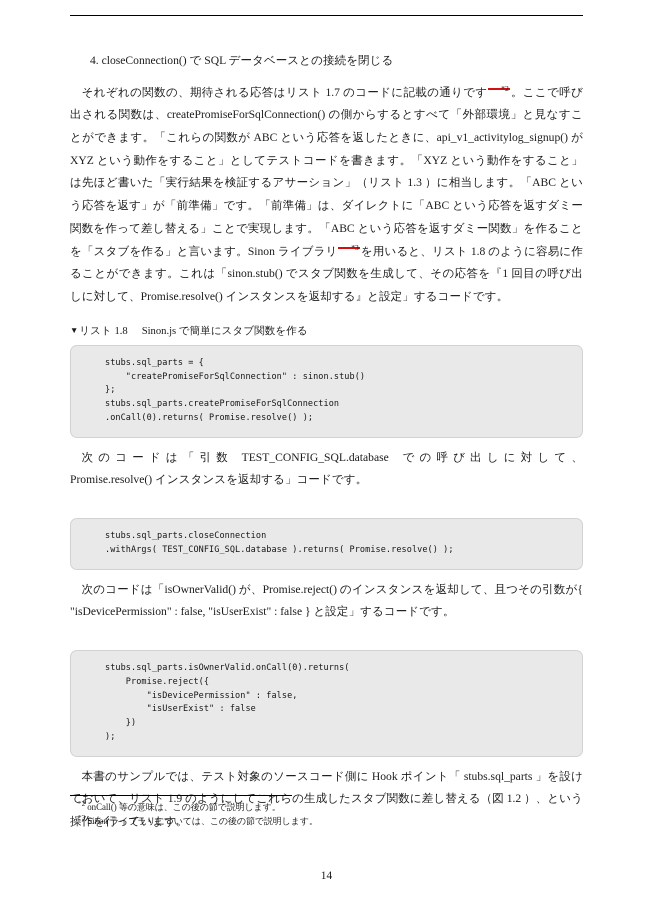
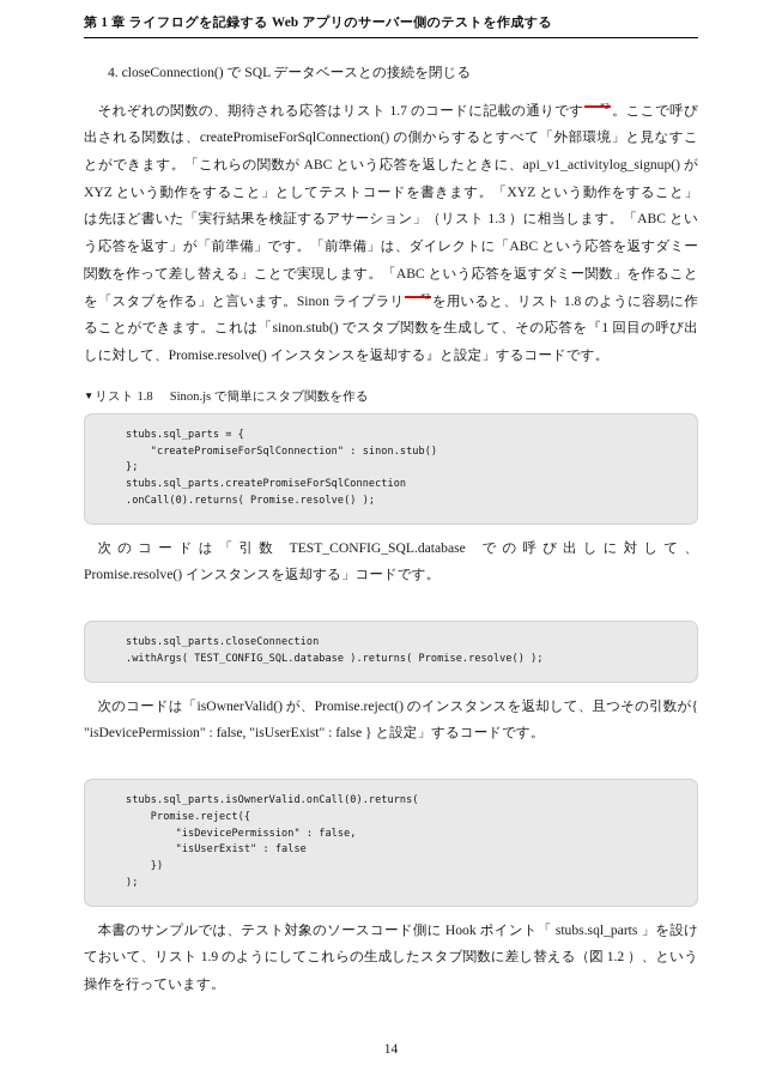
+ 第 1 章 ライフログを記録する Web アプリのサーバー側のテストを作成する
  4. closeConnection() で SQL データベースとの接続を閉じる
  それぞれの関数の、期待される応答はリスト 1.7 のコードに記載の通りです *2 。ここで呼び出される関数は、createPromiseForSqlConnection() の側からするとすべて「外部環境」と見なすことができます。「これらの関数が ABC という応答を返したときに、api_v1_activitylog_signup() が XYZ という動作をすること」としてテストコードを書きます。「XYZ という動作をすること」は先ほど書いた「実行結果を検証するアサーション」（リスト 1.3 ）に相当します。「ABC という応答を返す」が「前準備」です。「前準備」は、ダイレクトに「ABC という応答を返すダミー関数を作って差し替える」ことで実現します。「ABC という応答を返すダミー関数」を作ることを「スタブを作る」と言います。Sinon ライブラリ *3 を用いると、リスト 1.8 のように容易に作ることができます。これは「sinon.stub() でスタブ関数を生成して、その応答を『1 回目の呼び出しに対して、Promise.resolve() インスタンスを返却する』と設定」するコードです。
  ▼リスト 1.8 Sinon.js で簡単にスタブ関数を作る
  stubs.sql_parts = {
  "createPromiseForSqlConnection" : sinon.stub()
  };
  stubs.sql_parts.createPromiseForSqlConnection
  .onCall(0).returns( Promise.resolve() );
  次 の コ ー ド は 「 引 数 TEST_CONFIG_SQL.database で の 呼 び 出 し に 対 し て 、
  Promise.resolve() インスタンスを返却する」コードです。
  stubs.sql_parts.closeConnection
  .withArgs( TEST_CONFIG_SQL.database ).returns( Promise.resolve() );
  次のコードは「isOwnerValid() が、Promise.reject() のインスタンスを返却して、且つその引数が{ "isDevicePermission" : false, "isUserExist" : false } と設定」するコードです。
  stubs.sql_parts.isOwnerValid.onCall(0).returns(
  Promise.reject({
  "isDevicePermission" : false,
  "isUserExist" : false
  })
  );
  本書のサンプルでは、テスト対象のソースコード側に Hook ポイント「 stubs.sql_parts 」を設けておいて、リスト 1.9 のようにしてこれらの生成したスタブ関数に差し替える（図 1.2 ）、という操作を行っています。
- *2 onCall() 等の意味は、この後の節で説明します。
- *3 Sinon ライブラリについては、この後の節で説明します。
  14
